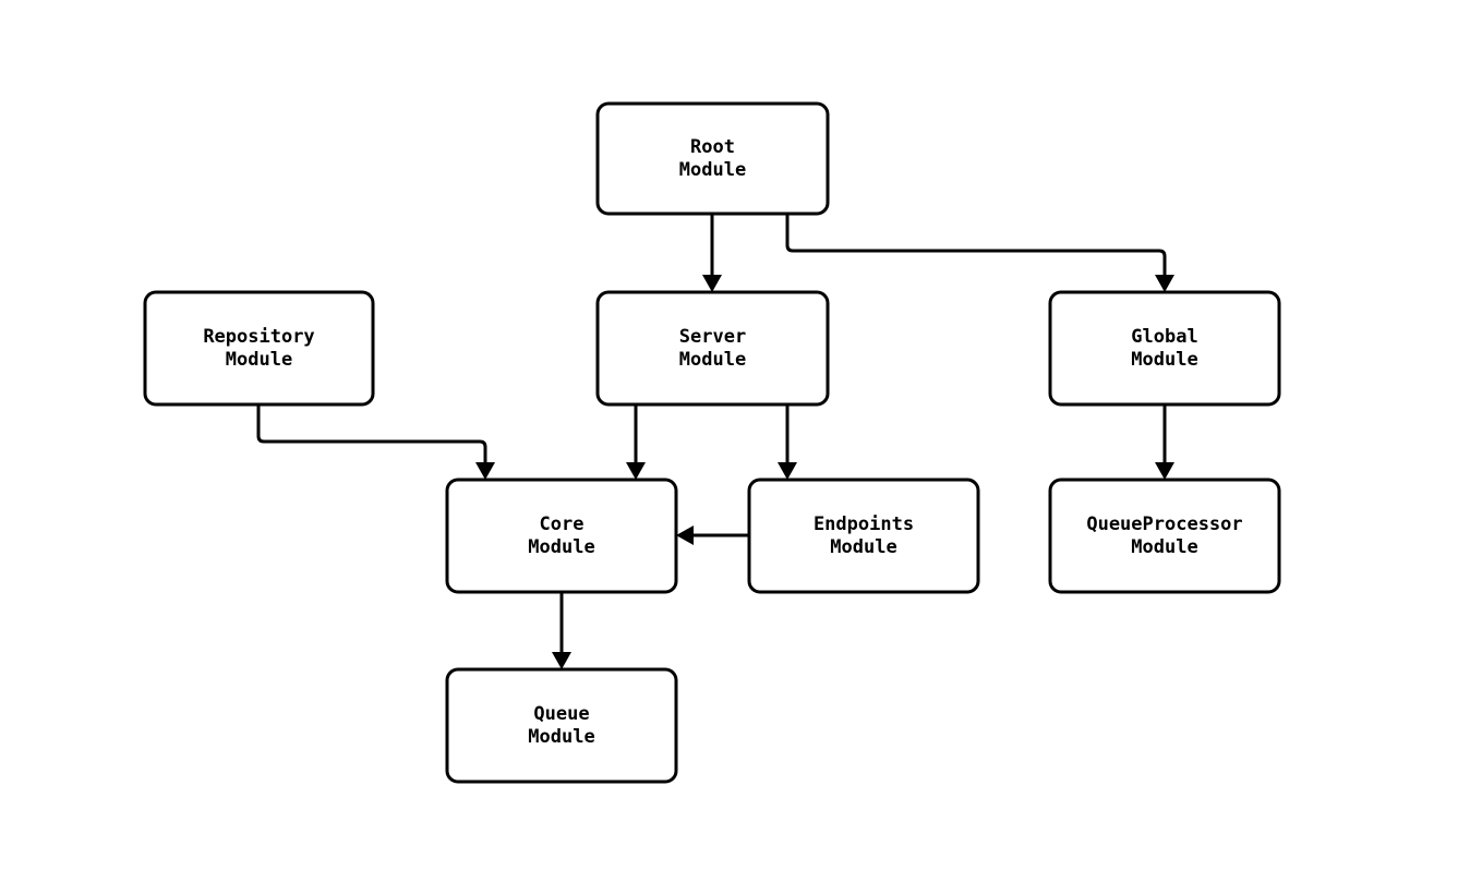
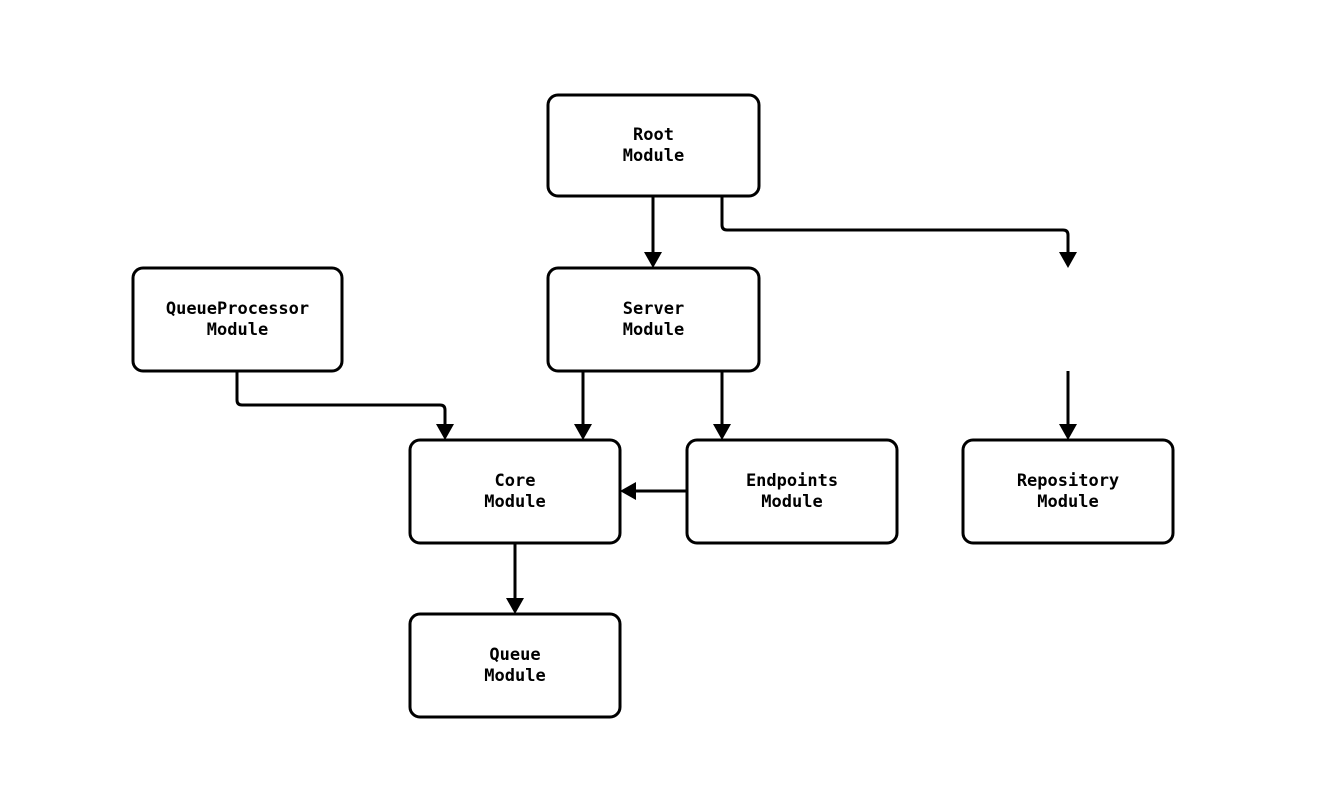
  Root Module
- Repository Module
+ QueueProcessor Module
  Server Module
- Global Module
  Core Module
  Endpoints Module
- QueueProcessor Module
+ Repository Module
  Queue Module
